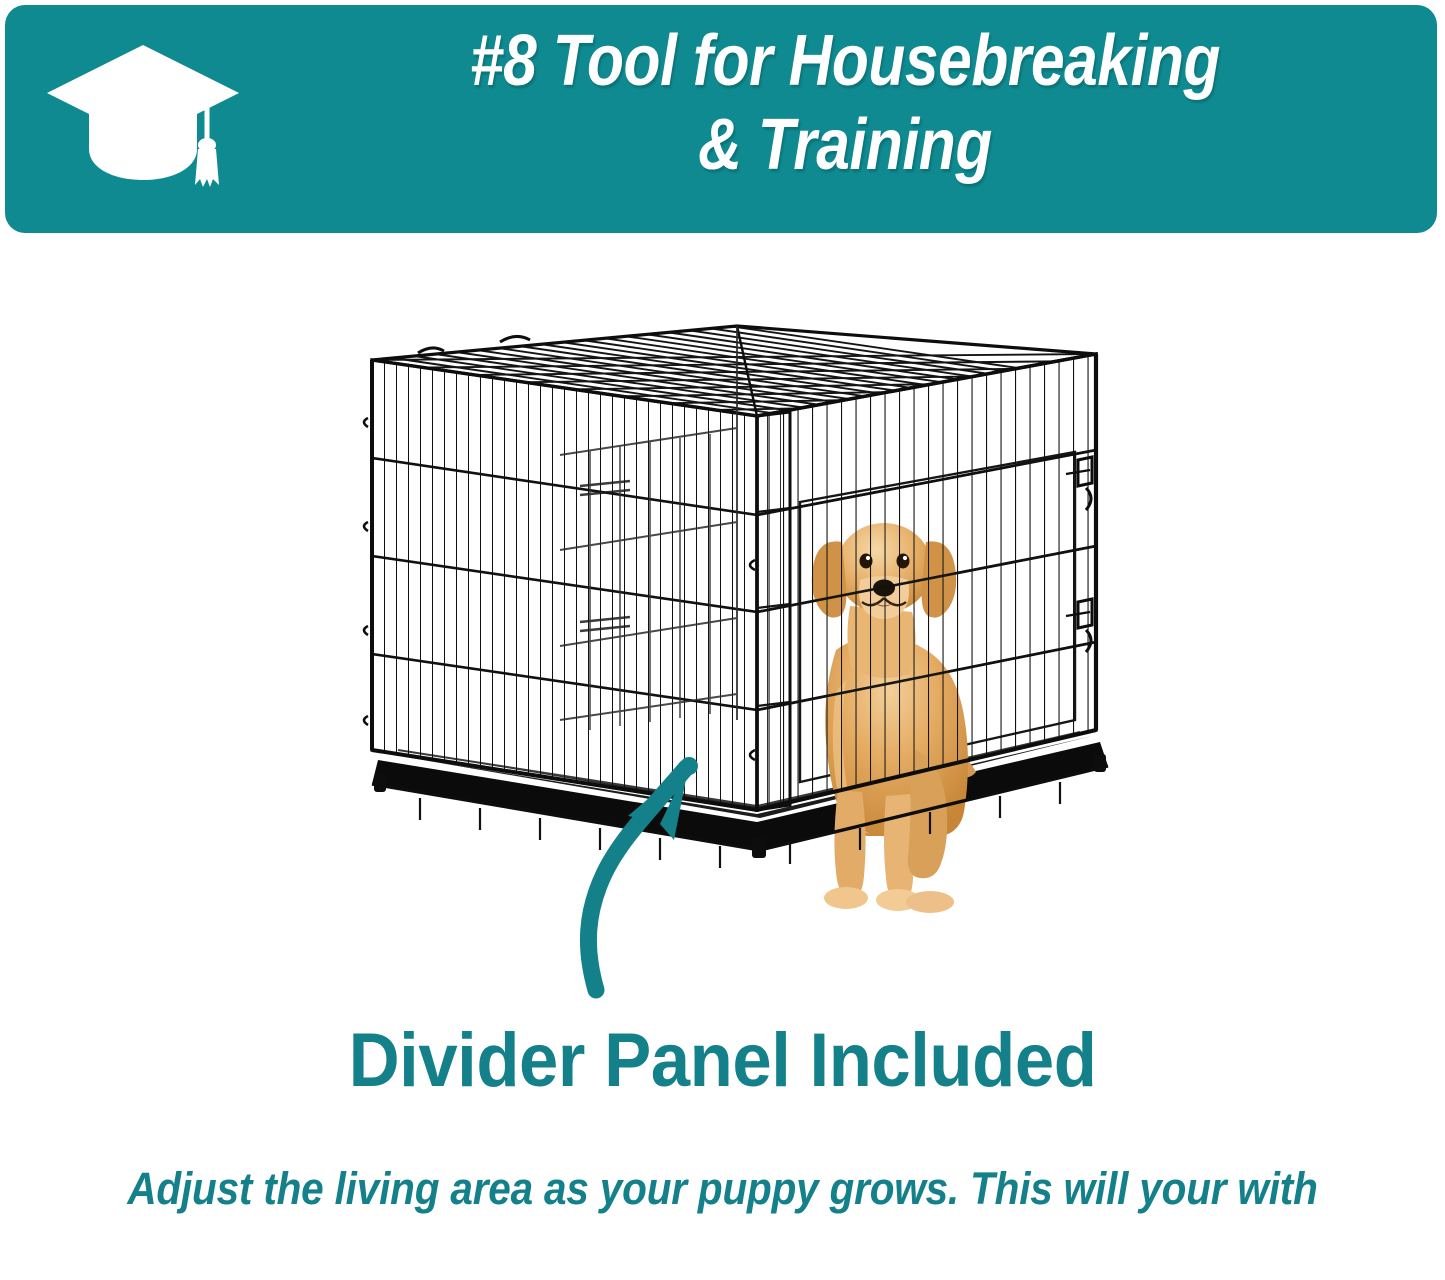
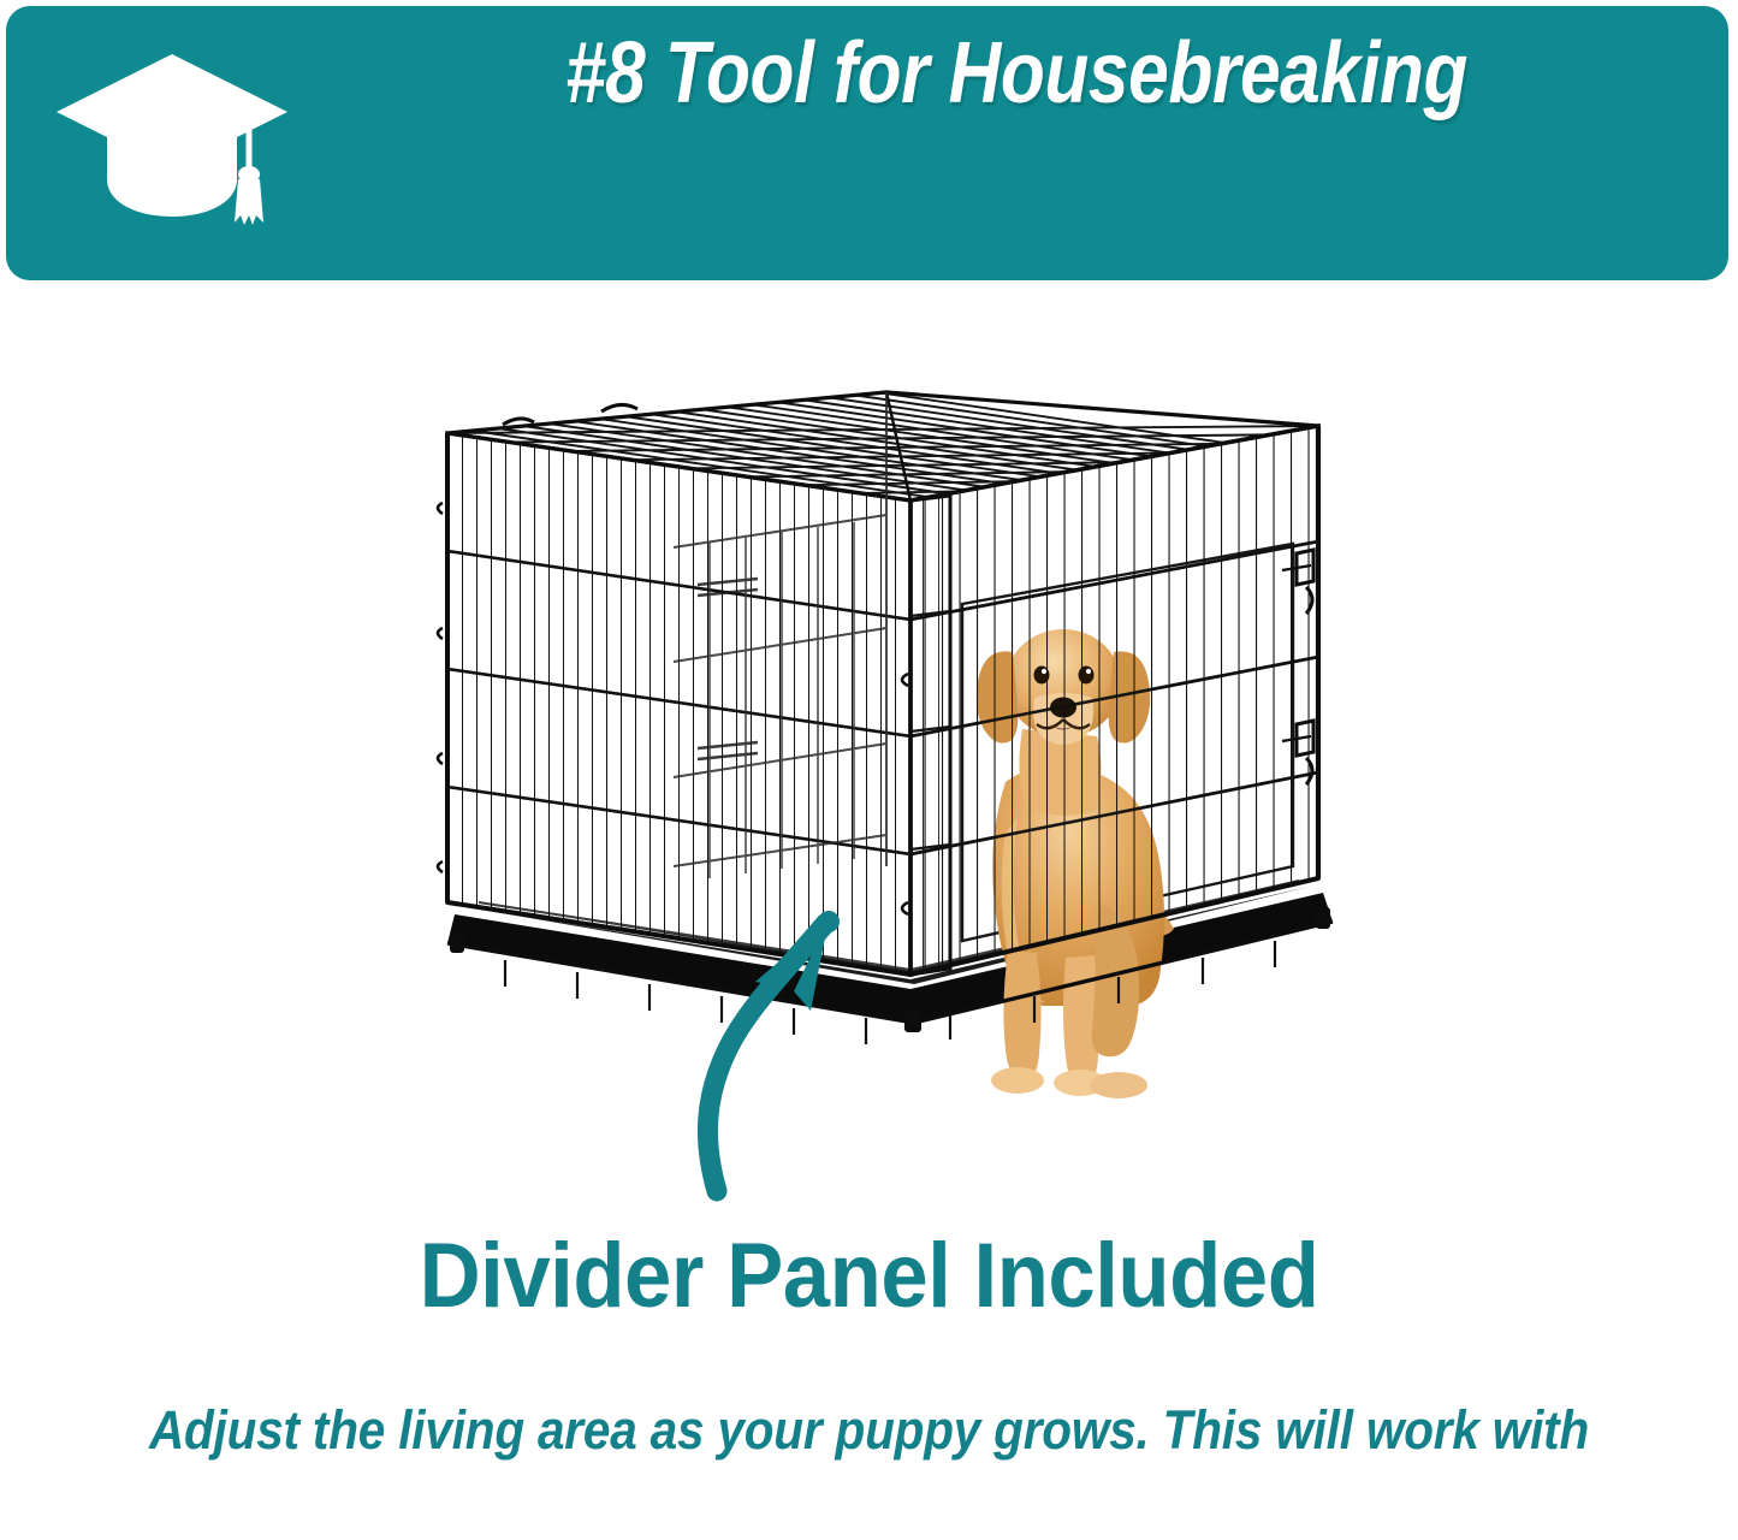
  #8 Tool for Housebreaking
- & Training
  Divider Panel Included
- Adjust the living area as your puppy grows. This will your with
+ Adjust the living area as your puppy grows. This will work with
